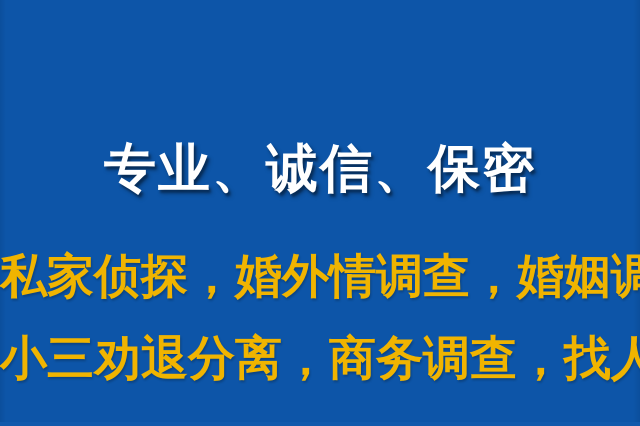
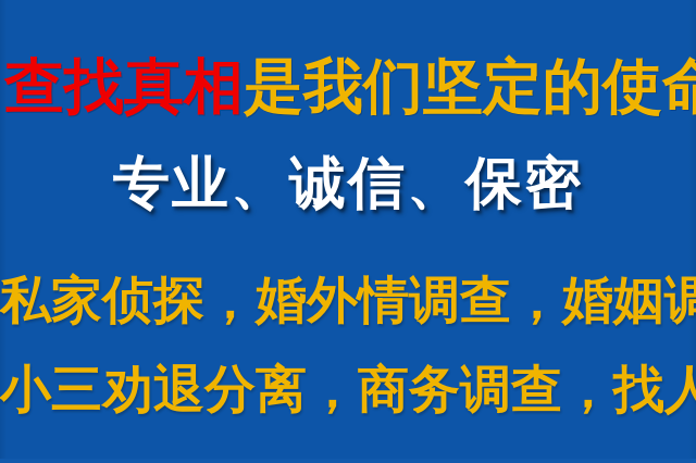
+ 查找真相是我们坚定的使命
  专业、诚信、保密
  私家侦探，婚外情调查，婚姻调
  小三劝退分离，商务调查，找人
